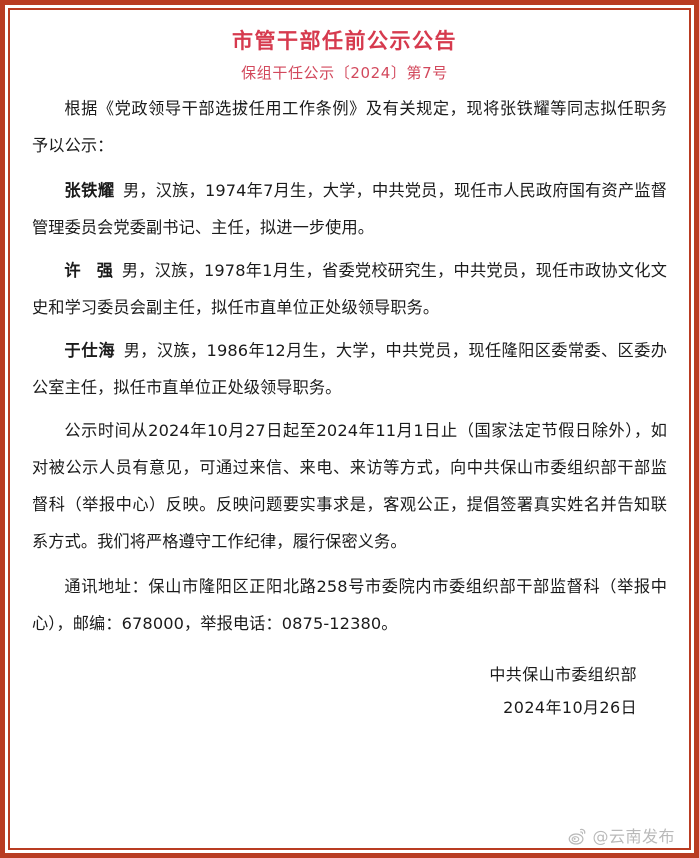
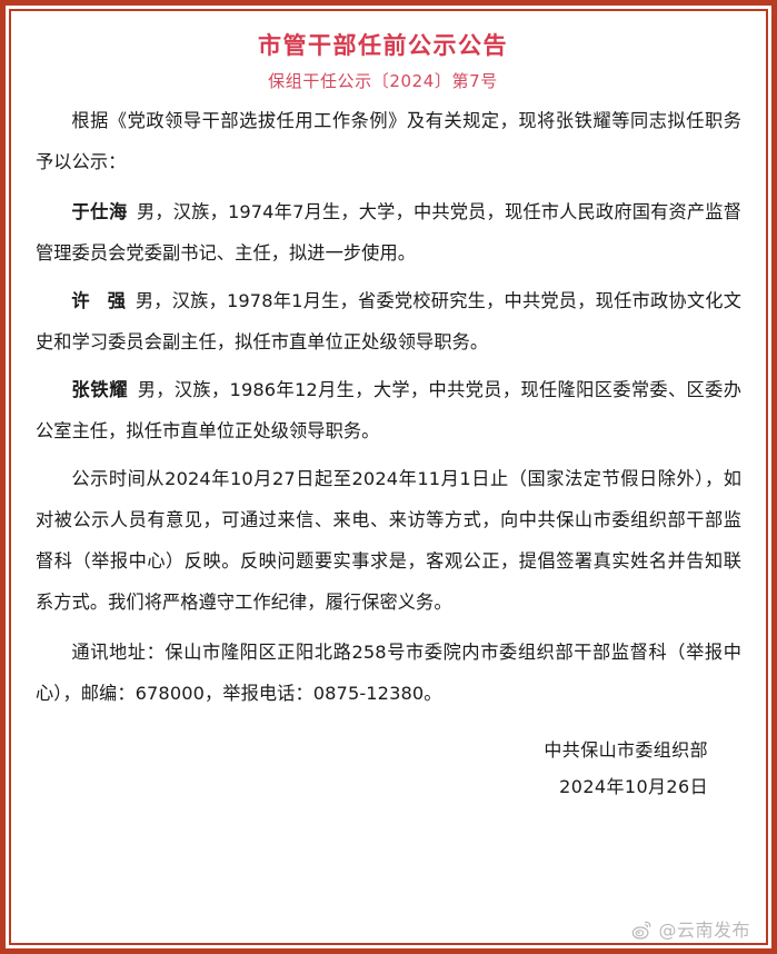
  市管干部任前公示公告
  保组干任公示〔2024〕第7号
  根据《党政领导干部选拔任用工作条例》及有关规定，现将张铁耀等同志拟任职务予以公示：
- 张铁耀 男，汉族，1974年7月生，大学，中共党员，现任市人民政府国有资产监督管理委员会党委副书记、主任，拟进一步使用。
+ 于仕海 男，汉族，1974年7月生，大学，中共党员，现任市人民政府国有资产监督管理委员会党委副书记、主任，拟进一步使用。
  许 强 男，汉族，1978年1月生，省委党校研究生，中共党员，现任市政协文化文史和学习委员会副主任，拟任市直单位正处级领导职务。
- 于仕海 男，汉族，1986年12月生，大学，中共党员，现任隆阳区委常委、区委办公室主任，拟任市直单位正处级领导职务。
+ 张铁耀 男，汉族，1986年12月生，大学，中共党员，现任隆阳区委常委、区委办公室主任，拟任市直单位正处级领导职务。
  公示时间从2024年10月27日起至2024年11月1日止（国家法定节假日除外），如对被公示人员有意见，可通过来信、来电、来访等方式，向中共保山市委组织部干部监督科（举报中心）反映。反映问题要实事求是，客观公正，提倡签署真实姓名并告知联系方式。我们将严格遵守工作纪律，履行保密义务。
  通讯地址：保山市隆阳区正阳北路258号市委院内市委组织部干部监督科（举报中心），邮编：678000，举报电话：0875-12380。
  中共保山市委组织部
  2024年10月26日
  @云南发布
